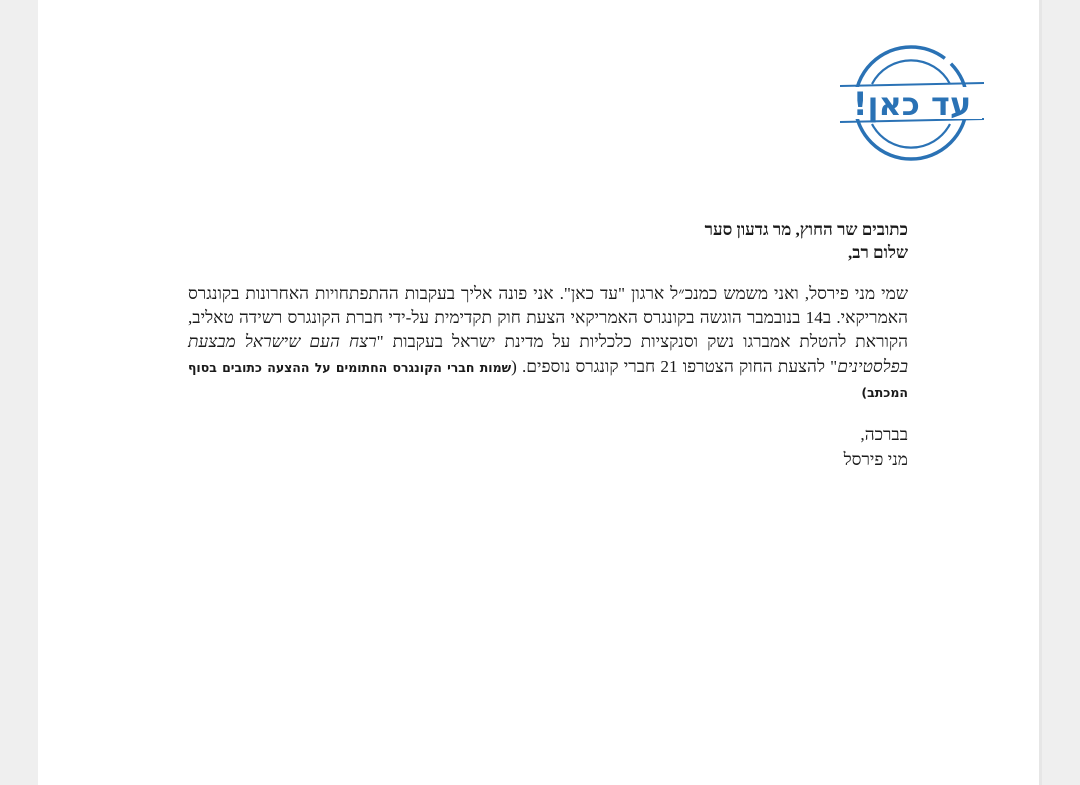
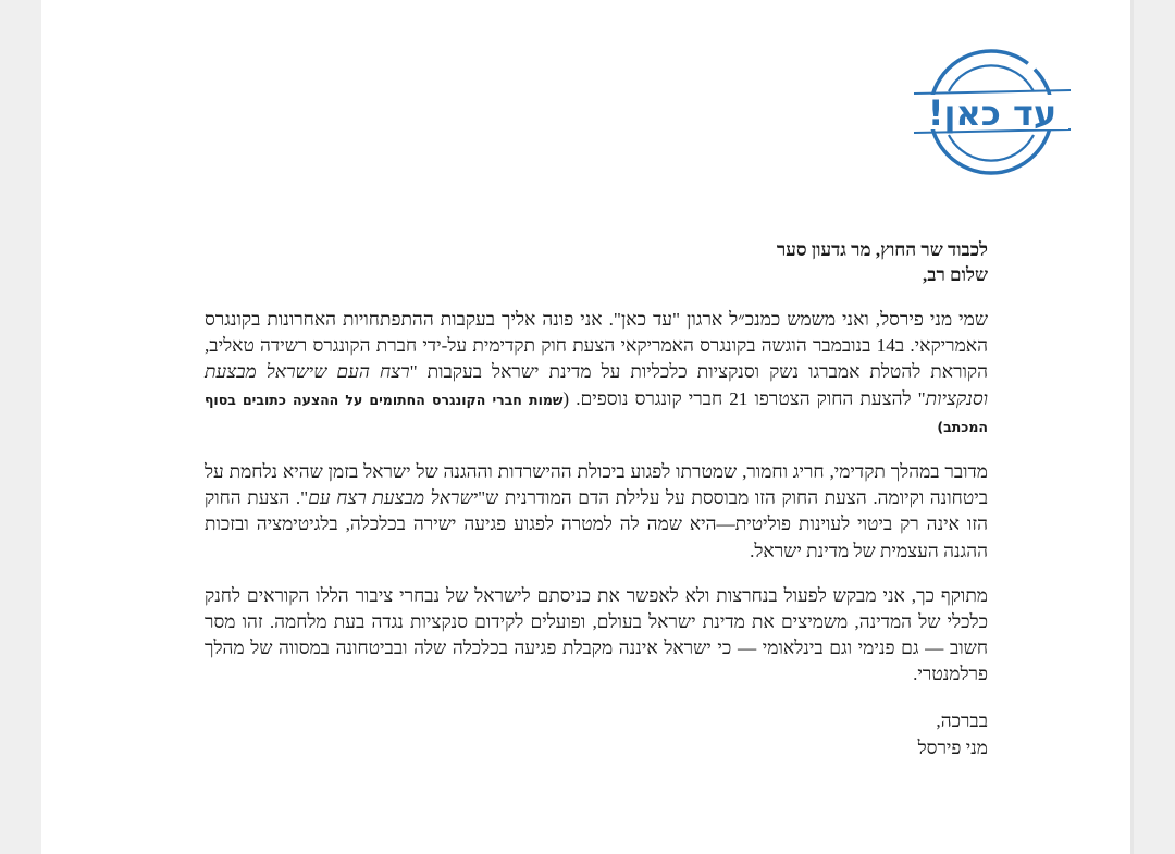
  עד כאן!
- כתובים שר החוץ, מר גדעון סער
+ לכבוד שר החוץ, מר גדעון סער
  שלום רב,
- שמי מני פירסל, ואני משמש כמנכ״ל ארגון "עד כאן". אני פונה אליך בעקבות ההתפתחויות האחרונות בקונגרס האמריקאי. ב14 בנובמבר הוגשה בקונגרס האמריקאי הצעת חוק תקדימית על-ידי חברת הקונגרס רשידה טאליב, הקוראת להטלת אמברגו נשק וסנקציות כלכליות על מדינת ישראל בעקבות "רצח העם שישראל מבצעת בפלסטינים" להצעת החוק הצטרפו 21 חברי קונגרס נוספים. (שמות חברי הקונגרס החתומים על ההצעה כתובים בסוף המכתב)
+ שמי מני פירסל, ואני משמש כמנכ״ל ארגון "עד כאן". אני פונה אליך בעקבות ההתפתחויות האחרונות בקונגרס האמריקאי. ב14 בנובמבר הוגשה בקונגרס האמריקאי הצעת חוק תקדימית על-ידי חברת הקונגרס רשידה טאליב, הקוראת להטלת אמברגו נשק וסנקציות כלכליות על מדינת ישראל בעקבות "רצח העם שישראל מבצעת וסנקציות" להצעת החוק הצטרפו 21 חברי קונגרס נוספים. (שמות חברי הקונגרס החתומים על ההצעה כתובים בסוף המכתב)
+ מדובר במהלך תקדימי, חריג וחמור, שמטרתו לפגוע ביכולת ההישרדות וההגנה של ישראל בזמן שהיא נלחמת על ביטחונה וקיומה. הצעת החוק הזו מבוססת על עלילת הדם המודרנית ש"ישראל מבצעת רצח עם". הצעת החוק הזו אינה רק ביטוי לעוינות פוליטית—היא שמה לה למטרה לפגוע פגיעה ישירה בכלכלה, בלגיטימציה ובזכות ההגנה העצמית של מדינת ישראל.
+ מתוקף כך, אני מבקש לפעול בנחרצות ולא לאפשר את כניסתם לישראל של נבחרי ציבור הללו הקוראים לחנק כלכלי של המדינה, משמיצים את מדינת ישראל בעולם, ופועלים לקידום סנקציות נגדה בעת מלחמה. זהו מסר חשוב — גם פנימי וגם בינלאומי — כי ישראל איננה מקבלת פגיעה בכלכלה שלה ובביטחונה במסווה של מהלך פרלמנטרי.
  בברכה,
  מני פירסל
